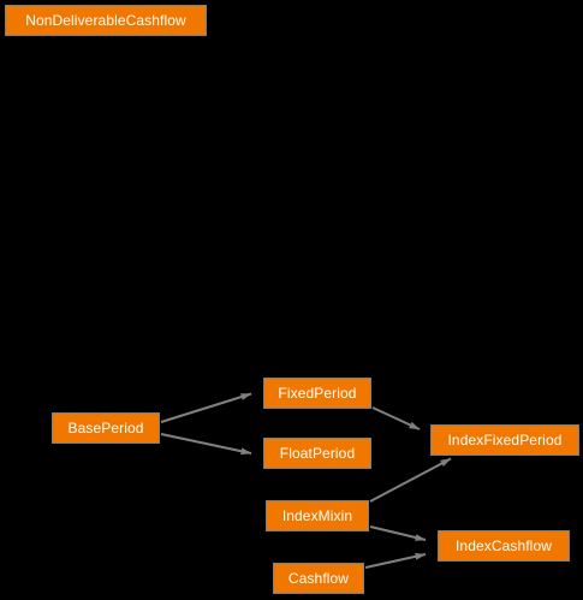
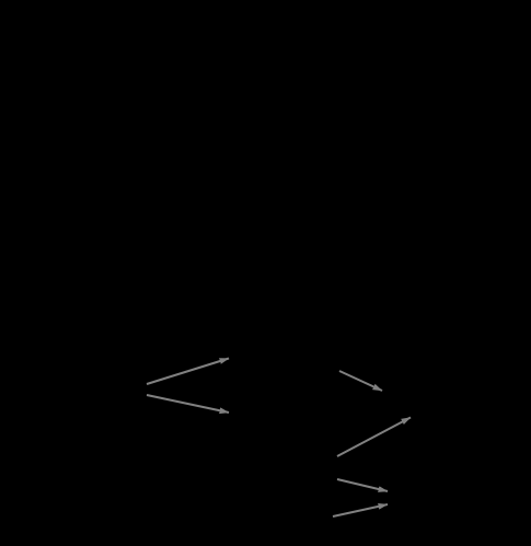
- NonDeliverableCashflow
- FixedPeriod
- BasePeriod
- IndexFixedPeriod
- FloatPeriod
- IndexMixin
- IndexCashflow
- Cashflow
